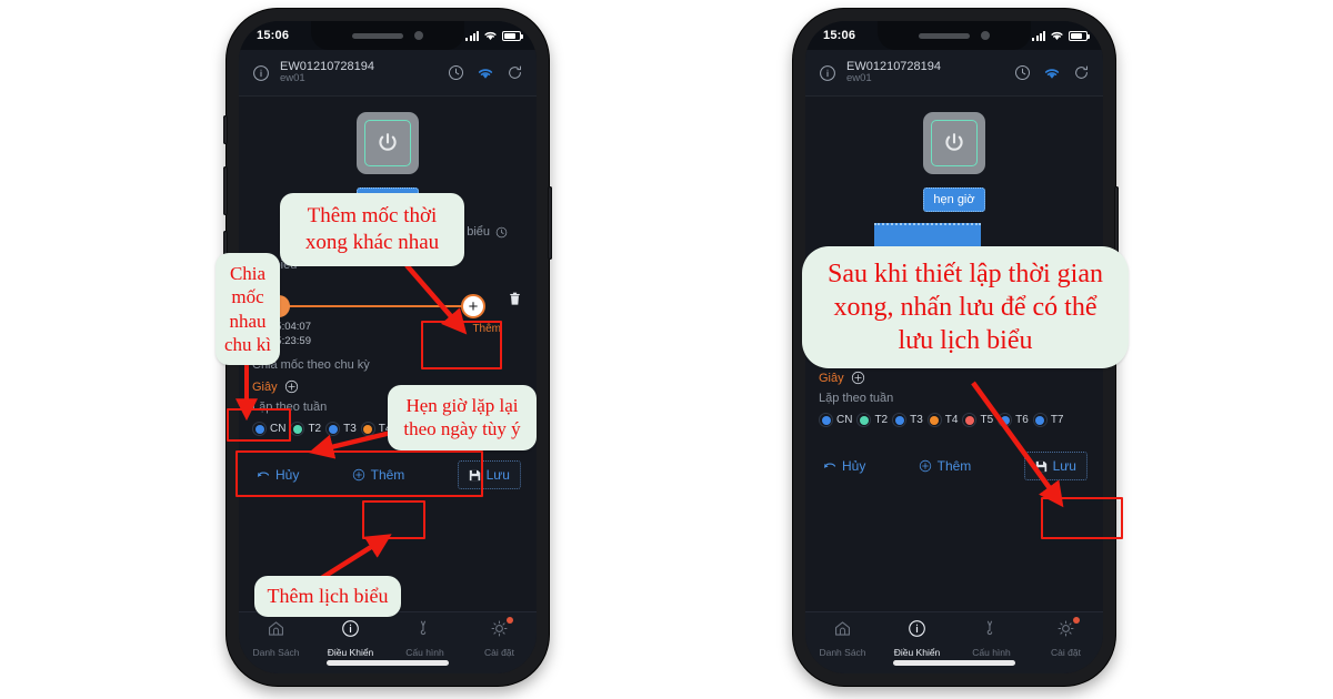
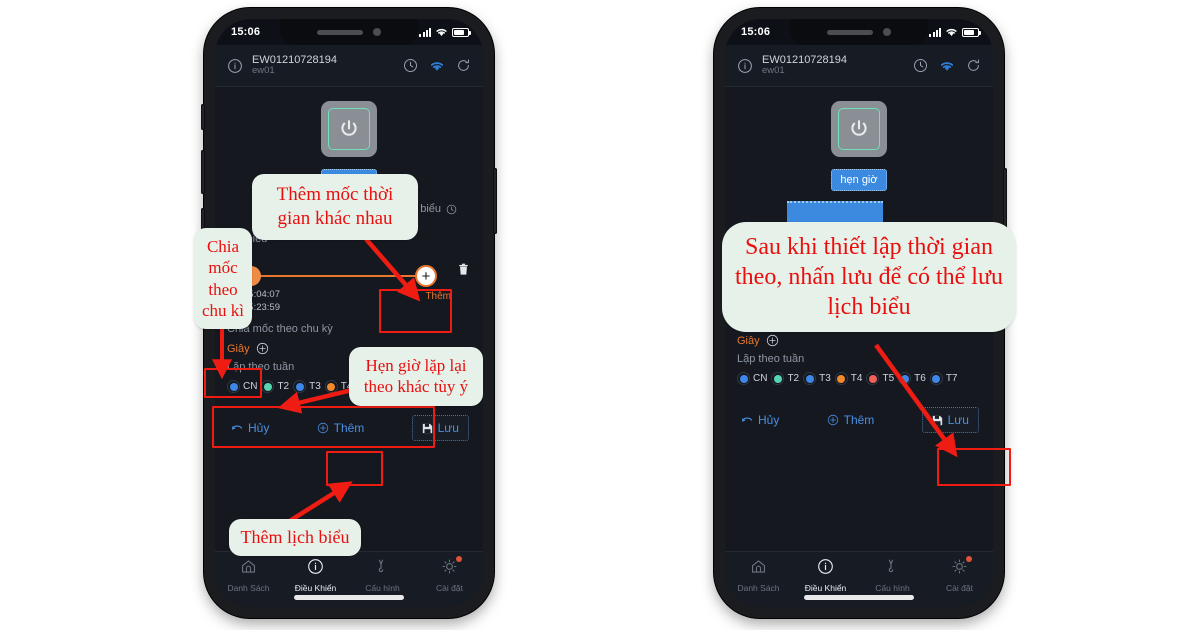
  15:06
  EW01210728194
  ew01
  +
  :04:07
  :23:59
  Thêm
  Chia mốc theo chu kỳ
  Giây
  Lặp theo tuần
  CN
  T2
  T3
  Hủy
  Thêm
  Lưu
  Danh Sách
  Điều Khiển
  Cấu hình
  Cài đặt
  15:06
  EW01210728194
  ew01
  hẹn giờ
  Giây
  Lặp theo tuần
  CN
  T2
  T3
  T4
  T5
  T6
  T7
  Hủy
  Thêm
  Lưu
  Danh Sách
  Điều Khiển
  Cấu hình
  Cài đặt
- Thêm mốc thời xong khác nhau
+ Thêm mốc thời gian khác nhau
- Chia mốc nhau chu kì
+ Chia mốc theo chu kì
- Hẹn giờ lặp lại theo ngày tùy ý
+ Hẹn giờ lặp lại theo khác tùy ý
  Thêm lịch biểu
- Sau khi thiết lập thời gian xong, nhấn lưu để có thể lưu lịch biểu
+ Sau khi thiết lập thời gian theo, nhấn lưu để có thể lưu lịch biểu
